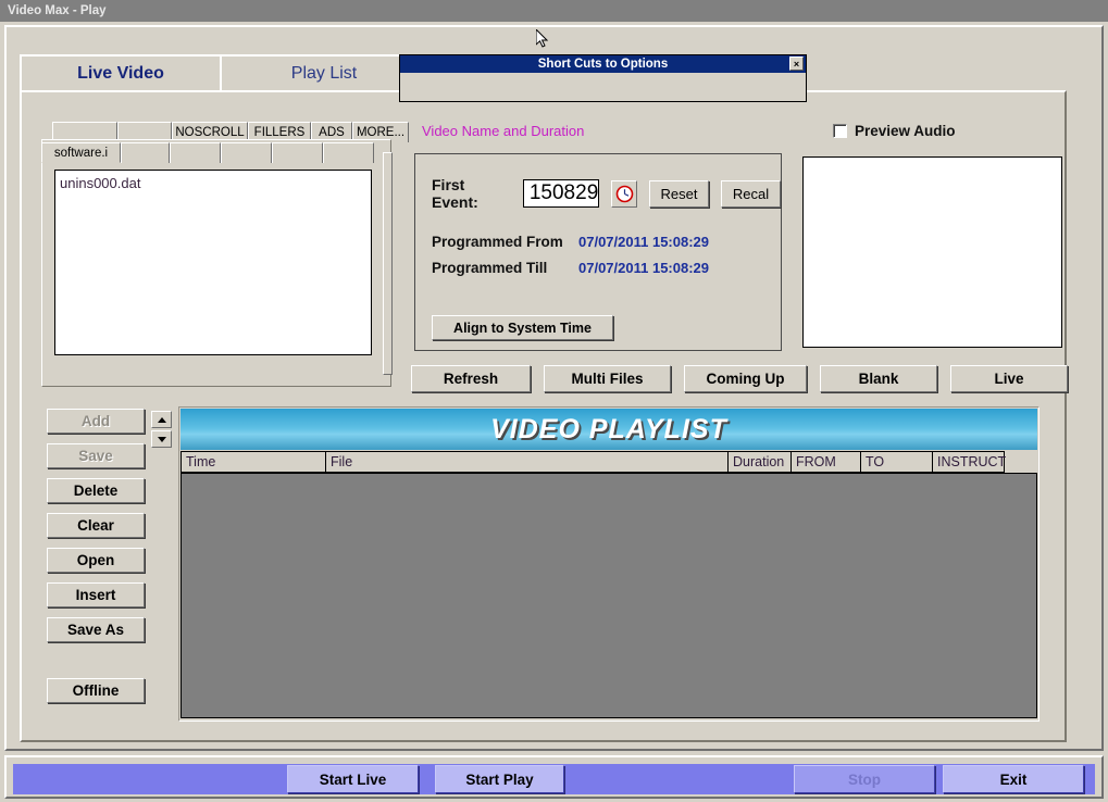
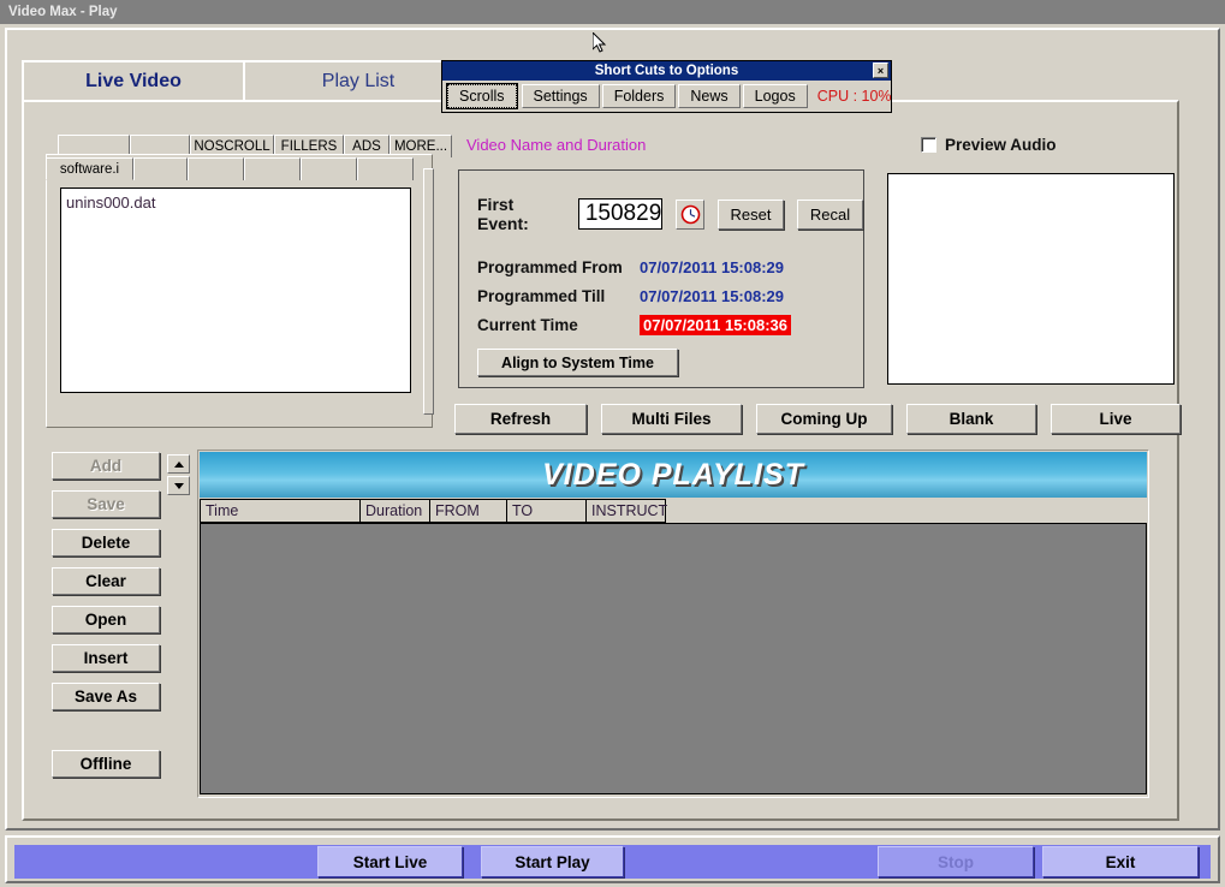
  Video Max - Play
  Live Video
  Play List
  NOSCROLL
  FILLERS
  ADS
  MORE...
  software.i
  unins000.dat
  Video Name and Duration
  Preview Audio
  First Event:
  150829
  Reset
  Recal
  Programmed From
  07/07/2011 15:08:29
  Programmed Till
  07/07/2011 15:08:29
+ Current Time
+ 07/07/2011 15:08:36
  Align to System Time
  Refresh
  Multi Files
  Coming Up
  Blank
  Live
  Add
  Save
  Delete
  Clear
  Open
  Insert
  Save As
  Offline
  VIDEO PLAYLIST
  Time
- File
  Duration
  FROM
  TO
  INSTRUCT
  Start Live
  Start Play
  Stop
  Exit
  Short Cuts to Options
  ×
+ Scrolls
+ Settings
+ Folders
+ News
+ Logos
+ CPU : 10%
